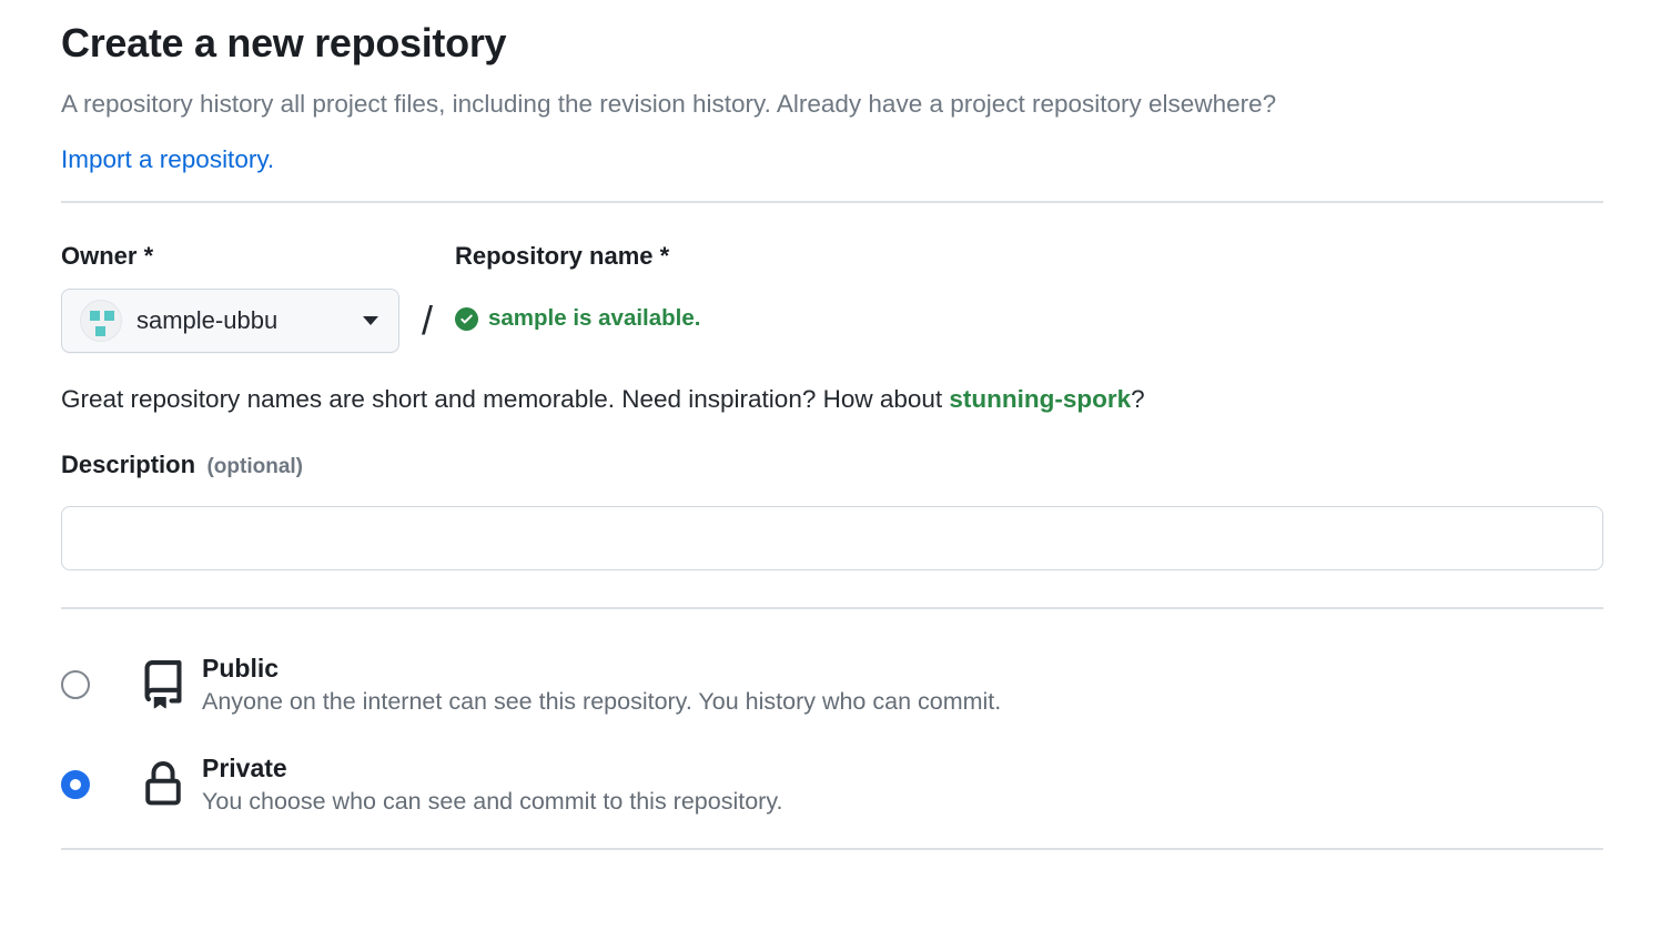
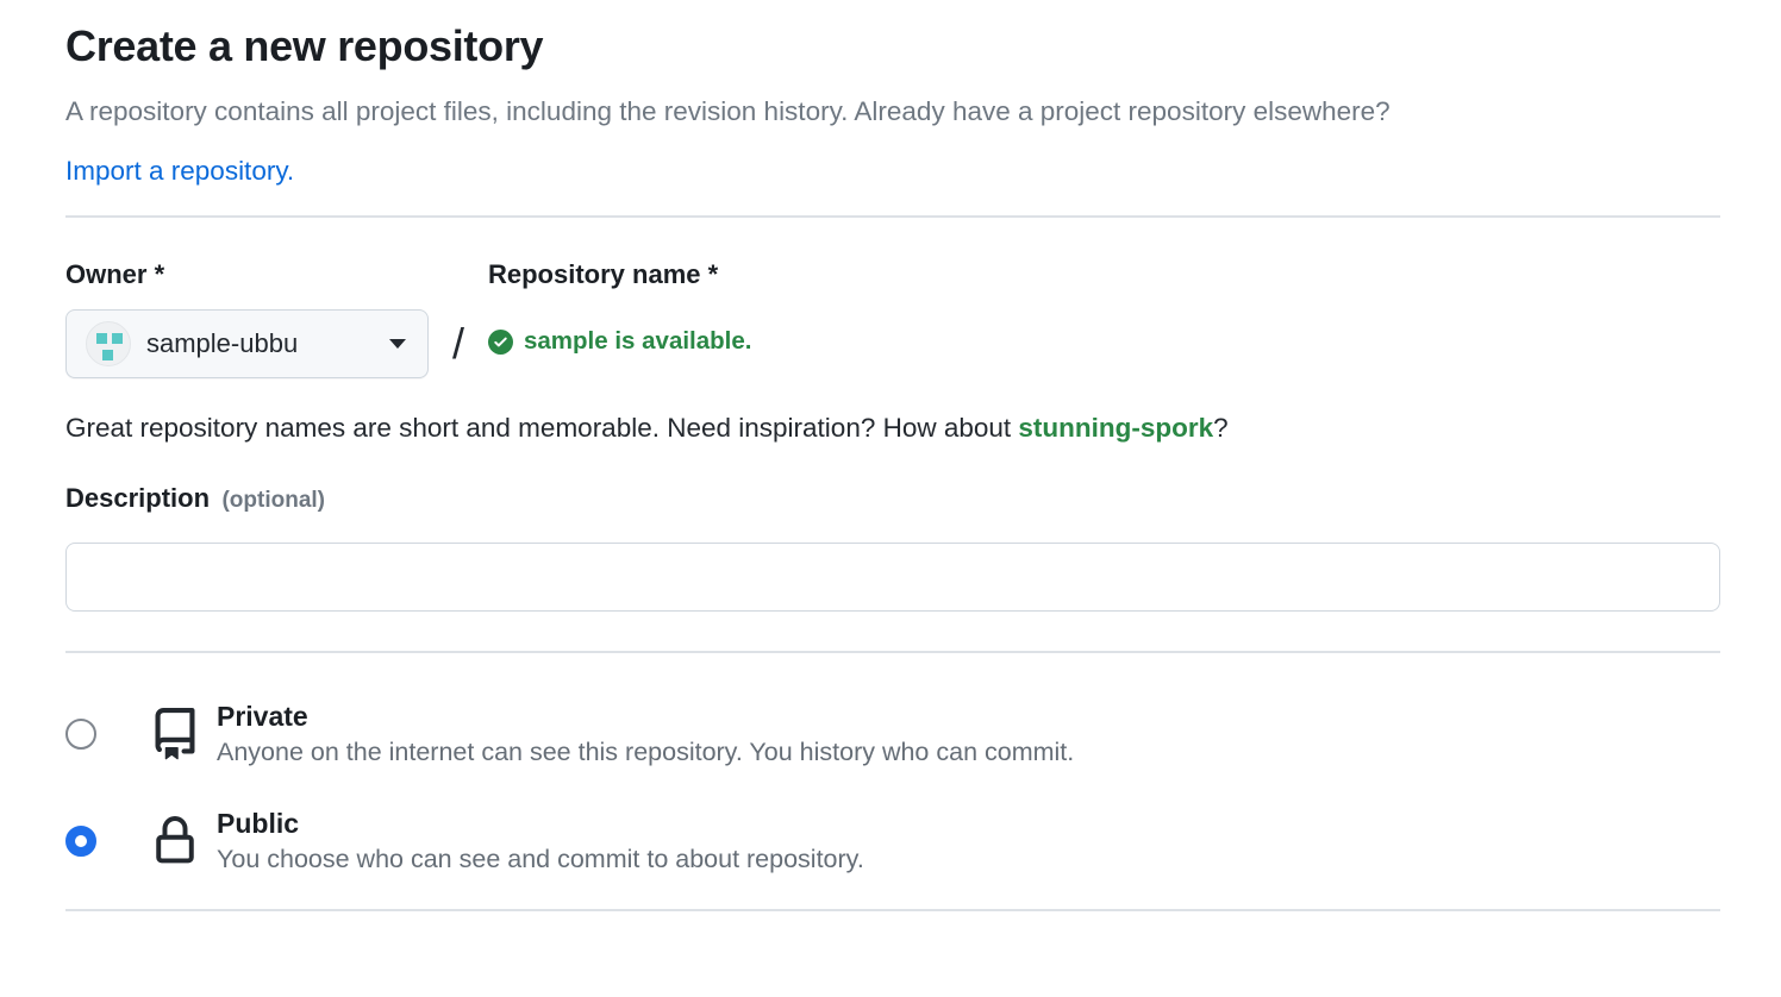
  Create a new repository
- A repository history all project files, including the revision history. Already have a project repository elsewhere?
+ A repository contains all project files, including the revision history. Already have a project repository elsewhere?
  Import a repository.
  Owner *
  sample-ubbu
  /
  Repository name *
  sample is available.
  Great repository names are short and memorable. Need inspiration? How about stunning-spork?
  Description (optional)
- Public
+ Private
  Anyone on the internet can see this repository. You history who can commit.
- Private
+ Public
- You choose who can see and commit to this repository.
+ You choose who can see and commit to about repository.
